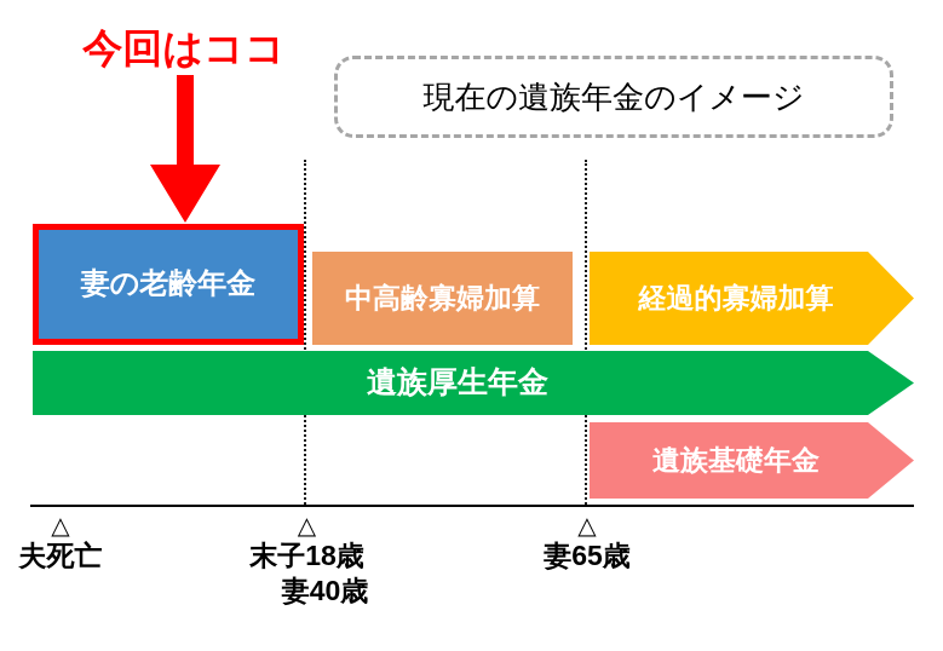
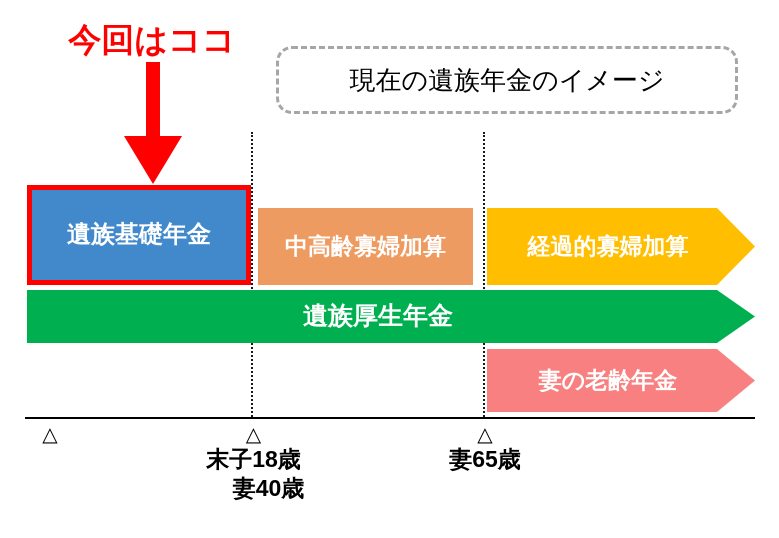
  今回はココ
  現在の遺族年金のイメージ
- 妻の老齢年金
+ 遺族基礎年金
  中高齢寡婦加算
  経過的寡婦加算
  遺族厚生年金
- 遺族基礎年金
+ 妻の老齢年金
  △
- 夫死亡
  △
  末子18歳
  妻40歳
  △
  妻65歳
